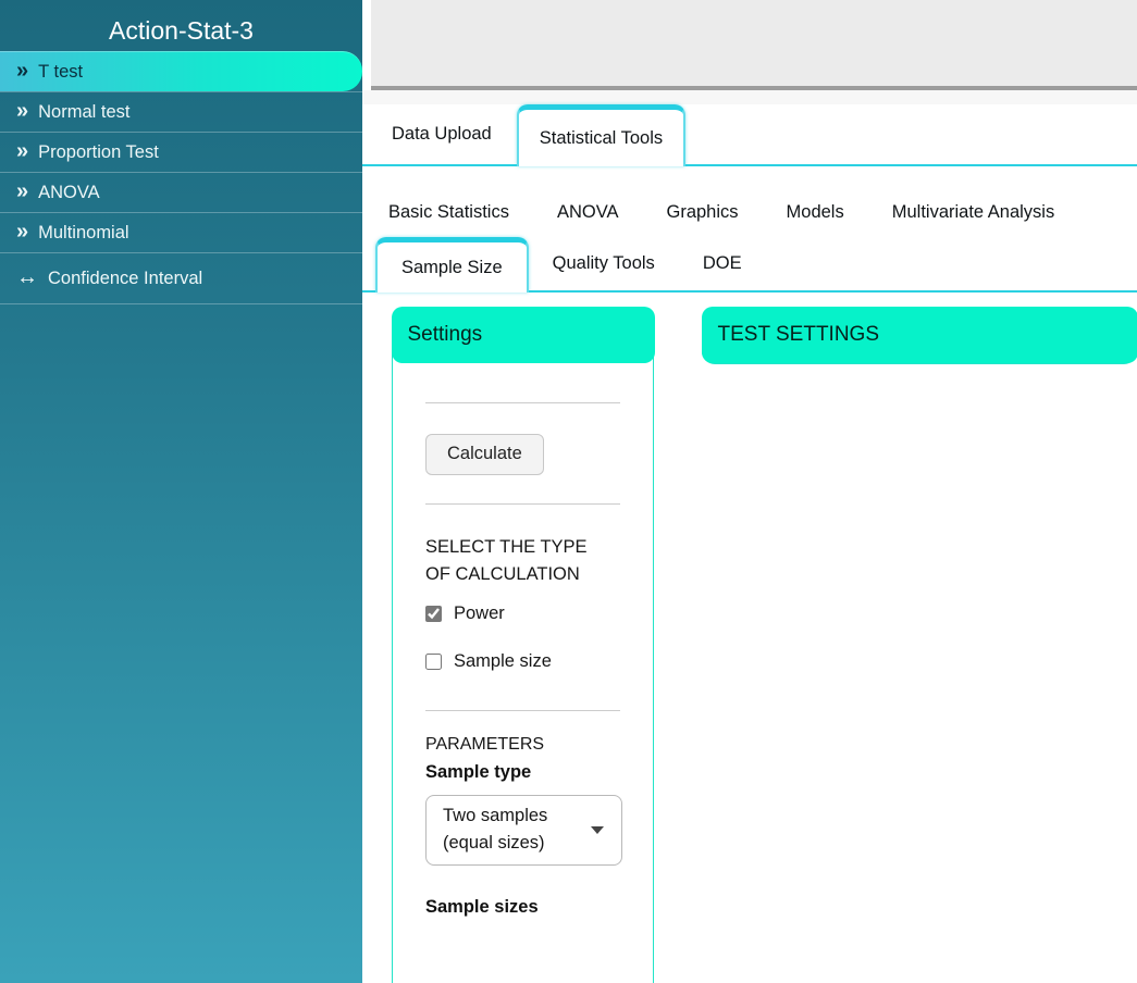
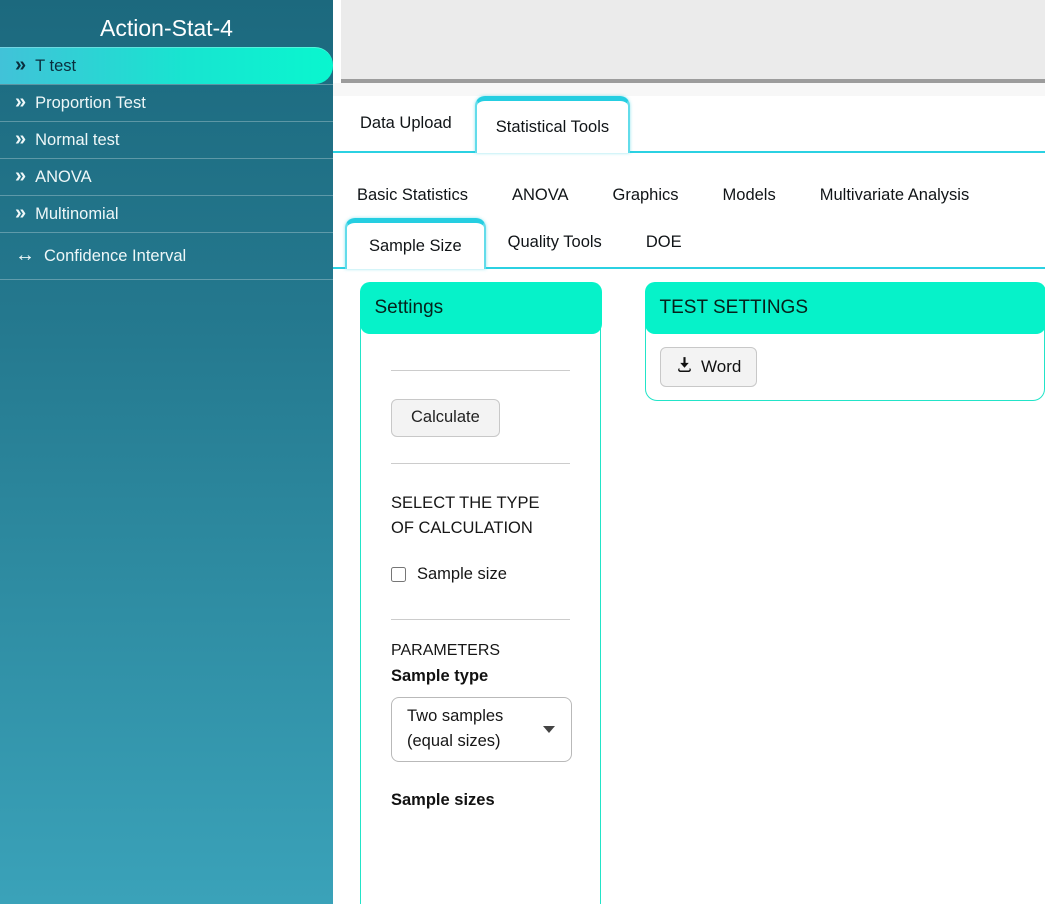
- Action-Stat-3
+ Action-Stat-4
  »
  T test
  »
- Normal test
+ Proportion Test
  »
- Proportion Test
+ Normal test
  »
  ANOVA
  »
  Multinomial
  ↔
  Confidence Interval
  Data Upload
  Statistical Tools
  Basic Statistics
  ANOVA
  Graphics
  Models
  Multivariate Analysis
  Sample Size
  Quality Tools
  DOE
  Settings
  Calculate
  SELECT THE TYPE OF CALCULATION
- Power
  Sample size
  PARAMETERS
  Sample type
  Two samples (equal sizes)
  Sample sizes
  TEST SETTINGS
+ Word
